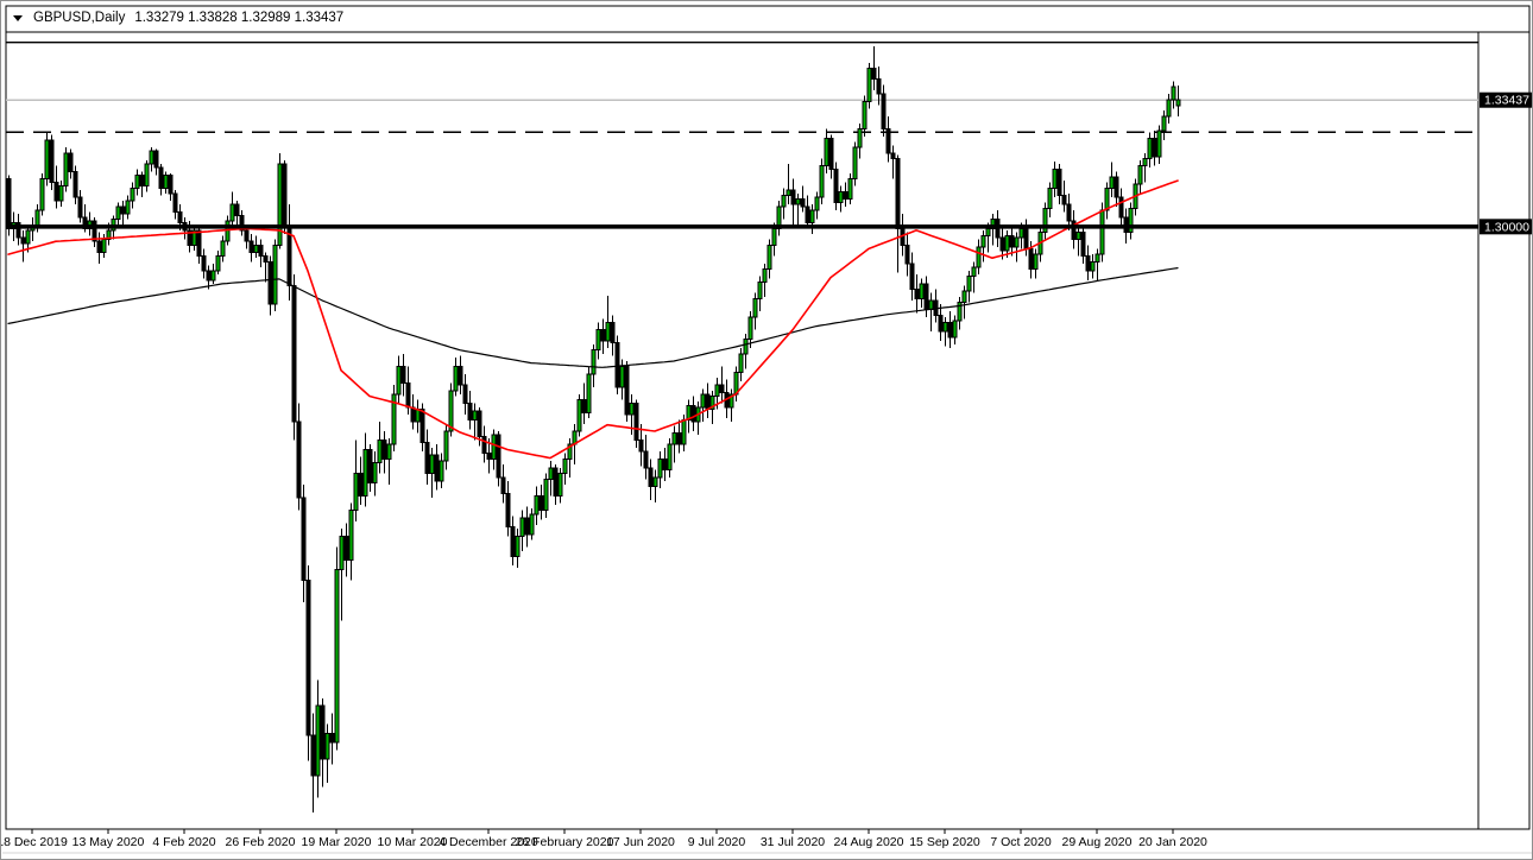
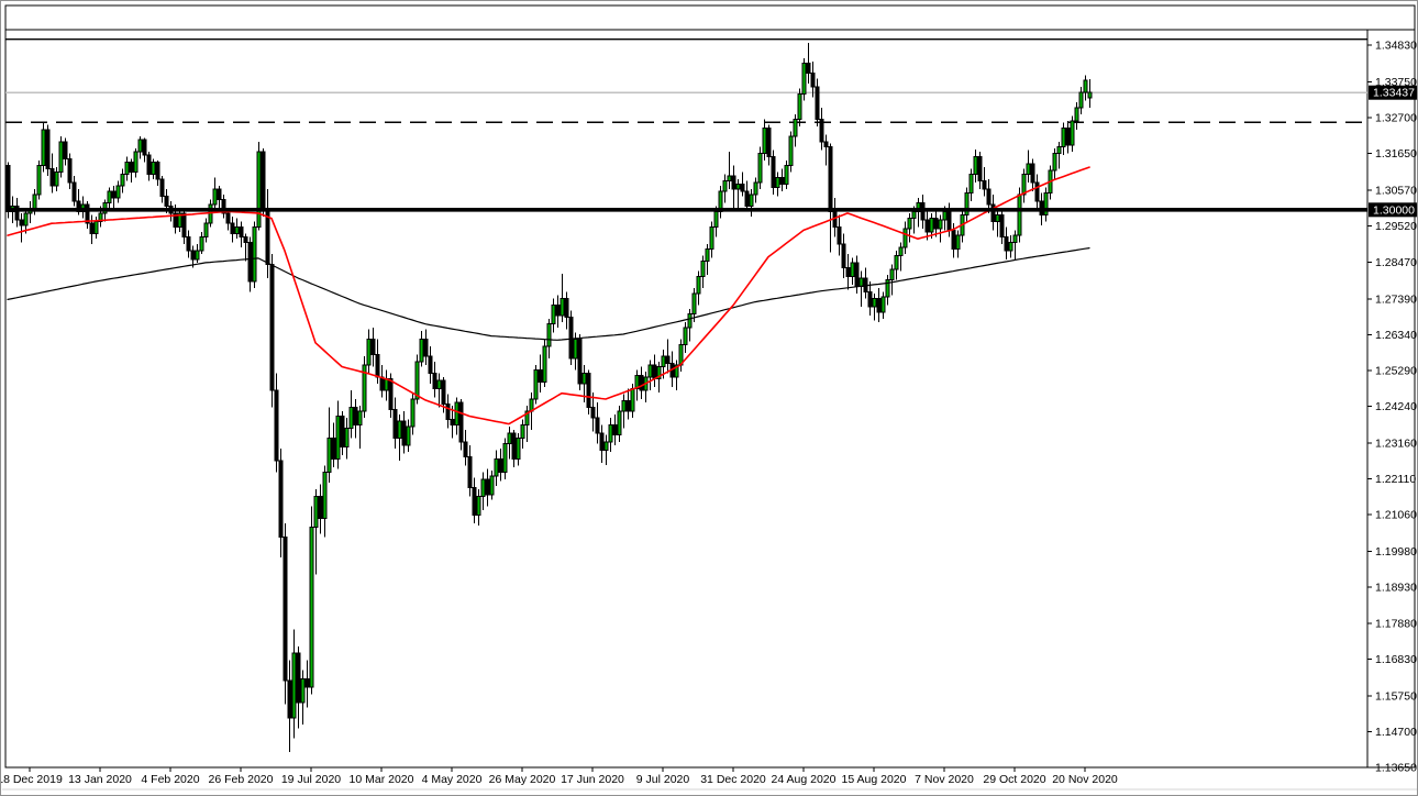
+ 1.34830
+ 1.33750
+ 1.32700
+ 1.31650
+ 1.30570
+ 1.29520
+ 1.28470
+ 1.27390
+ 1.26340
+ 1.25290
+ 1.24240
+ 1.23160
+ 1.22110
+ 1.21060
+ 1.19980
+ 1.18930
+ 1.17880
+ 1.16830
+ 1.15750
+ 1.14700
+ 1.13650
  18 Dec 2019
- 13 May 2020
+ 13 Jan 2020
  4 Feb 2020
  26 Feb 2020
- 19 Mar 2020
+ 19 Jul 2020
  10 Mar 2020
- 4 December 2020
+ 4 May 2020
- 26 February 2020
+ 26 May 2020
  17 Jun 2020
  9 Jul 2020
- 31 Jul 2020
+ 31 Dec 2020
  24 Aug 2020
- 15 Sep 2020
+ 15 Aug 2020
- 7 Oct 2020
+ 7 Nov 2020
- 29 Aug 2020
+ 29 Oct 2020
- 20 Jan 2020
+ 20 Nov 2020
  1.30000
  1.33437
- GBPUSD,Daily
- 1.33279 1.33828 1.32989 1.33437
